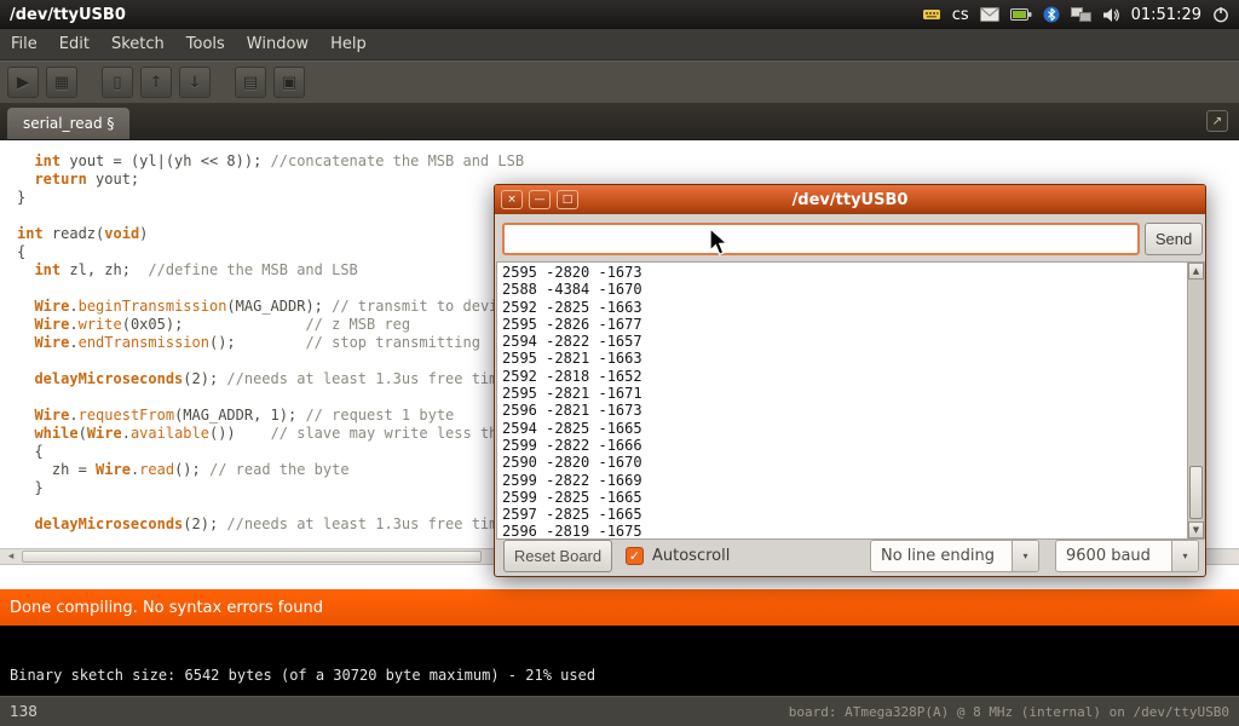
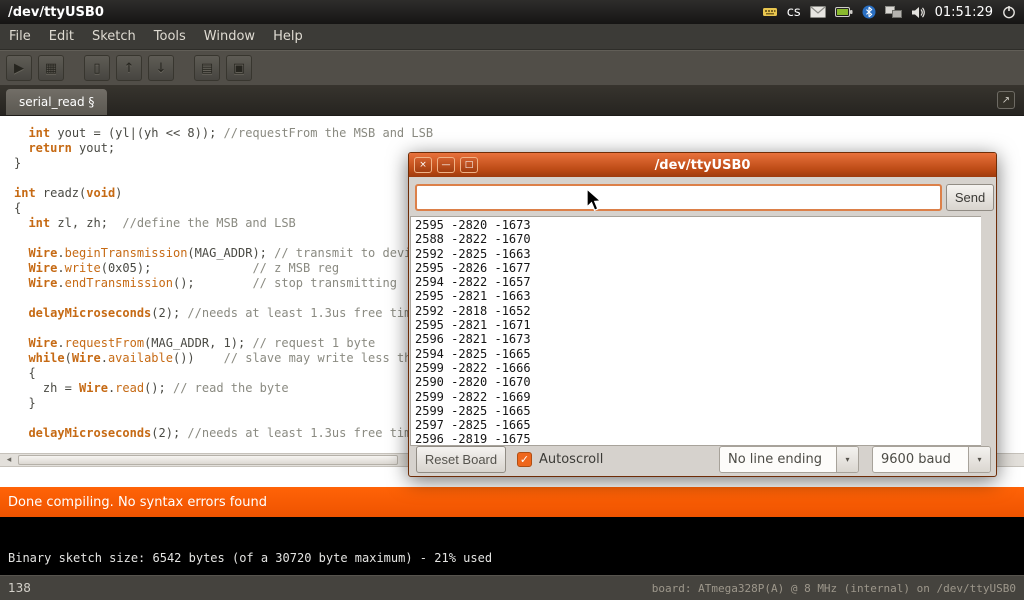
  /dev/ttyUSB0
  cs
  01:51:29
  File
  Edit
  Sketch
  Tools
  Window
  Help
  ▶
  ▦
  ▯
  ↑
  ↓
  ▤
  ▣
  serial_read §
  ↗
- int yout = (yl|(yh << 8)); //concatenate the MSB and LSB
+ int yout = (yl|(yh << 8)); //requestFrom the MSB and LSB
  return yout;
  }
  int readz(void)
  {
  int zl, zh; //define the MSB and LSB
  Wire.beginTransmission(MAG_ADDR); // transmit to dev
  Wire.write(0x05); // z MSB reg
  Wire.endTransmission(); // stop transmitting
  delayMicroseconds(2); //needs at least 1.3us free ti
  Wire.requestFrom(MAG_ADDR, 1); // request 1 byte
  while(Wire.available()) // slave may write less t
  {
  zh = Wire.read(); // read the byte
  }
  delayMicroseconds(2); //needs at least 1.3us free ti
  ◂
  Done compiling. No syntax errors found
  Binary sketch size: 6542 bytes (of a 30720 byte maximum) - 21% used
  138
  board: ATmega328P(A) @ 8 MHz (internal) on /dev/ttyUSB0
  /dev/ttyUSB0
  ×
  —
  □
  Send
  2595 -2820 -1673
- 2588 -4384 -1670
+ 2588 -2822 -1670
  2592 -2825 -1663
  2595 -2826 -1677
  2594 -2822 -1657
  2595 -2821 -1663
  2592 -2818 -1652
  2595 -2821 -1671
  2596 -2821 -1673
  2594 -2825 -1665
  2599 -2822 -1666
  2590 -2820 -1670
  2599 -2822 -1669
  2599 -2825 -1665
  2597 -2825 -1665
  2596 -2819 -1675
- ▲
- ▼
  Reset Board
  ✓
  Autoscroll
  No line ending
  ▾
  9600 baud
  ▾
